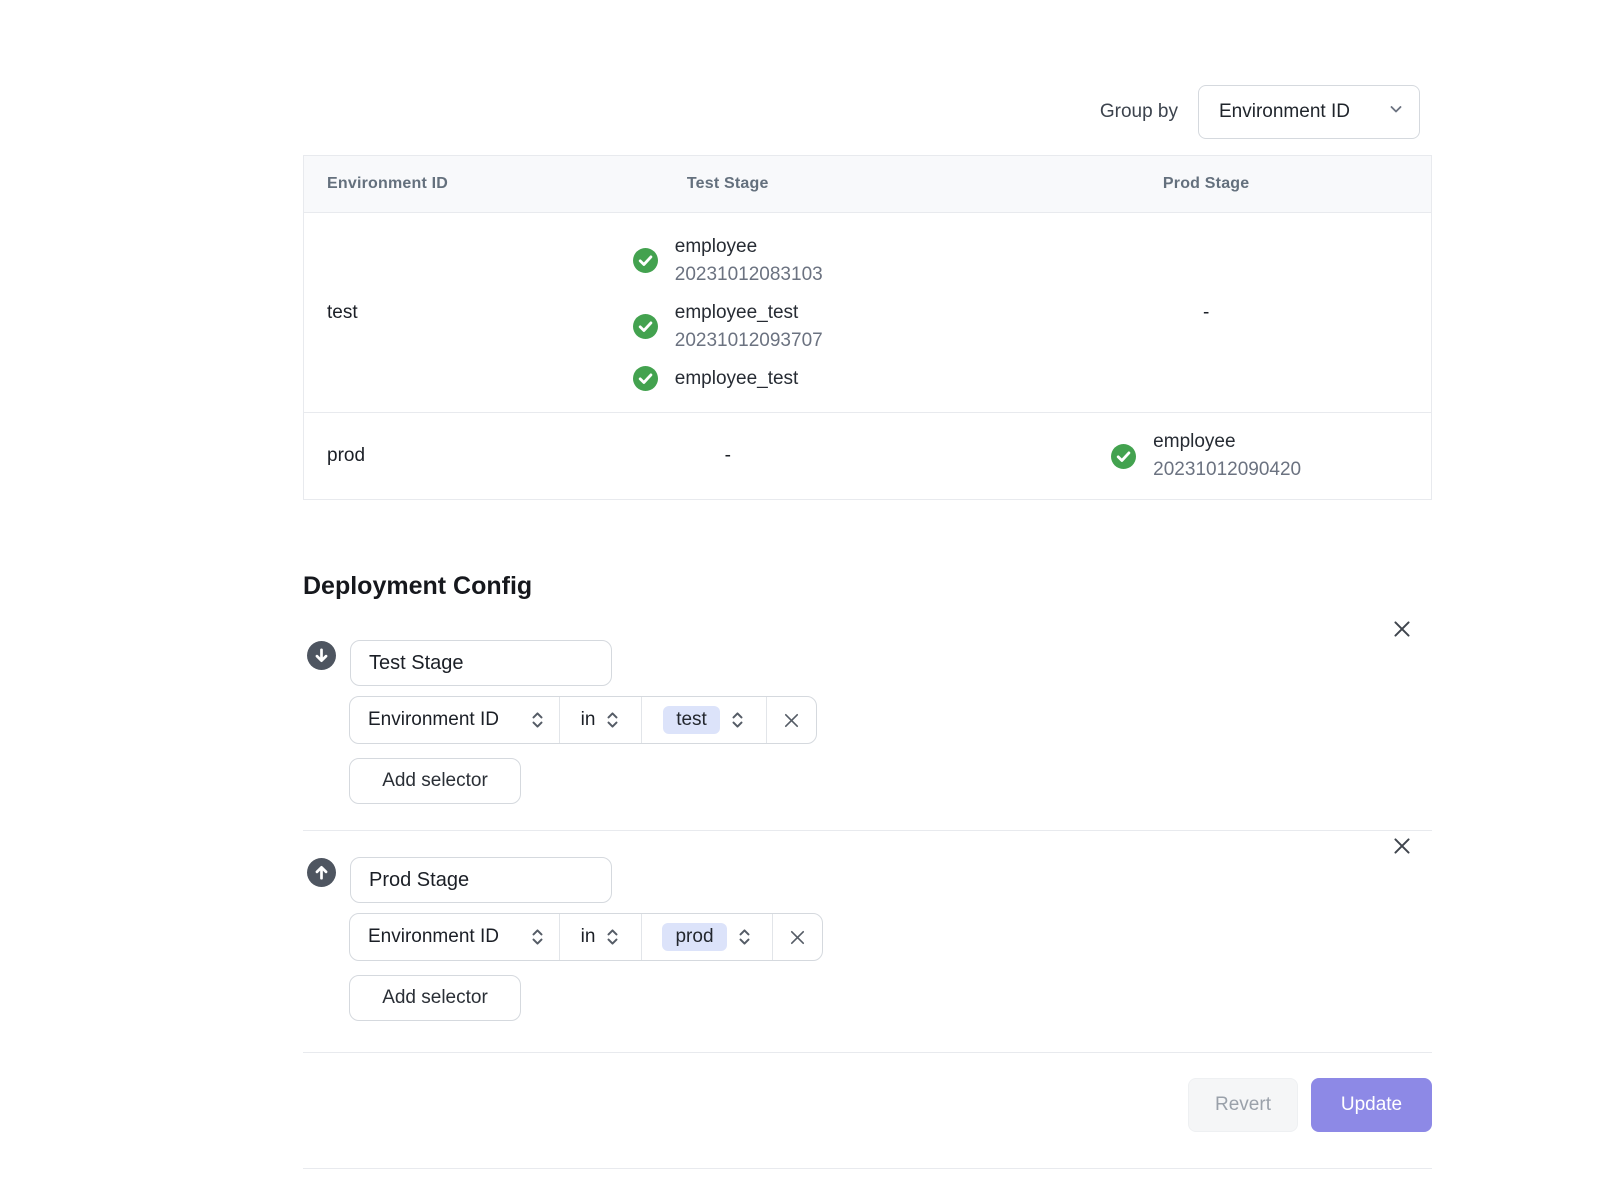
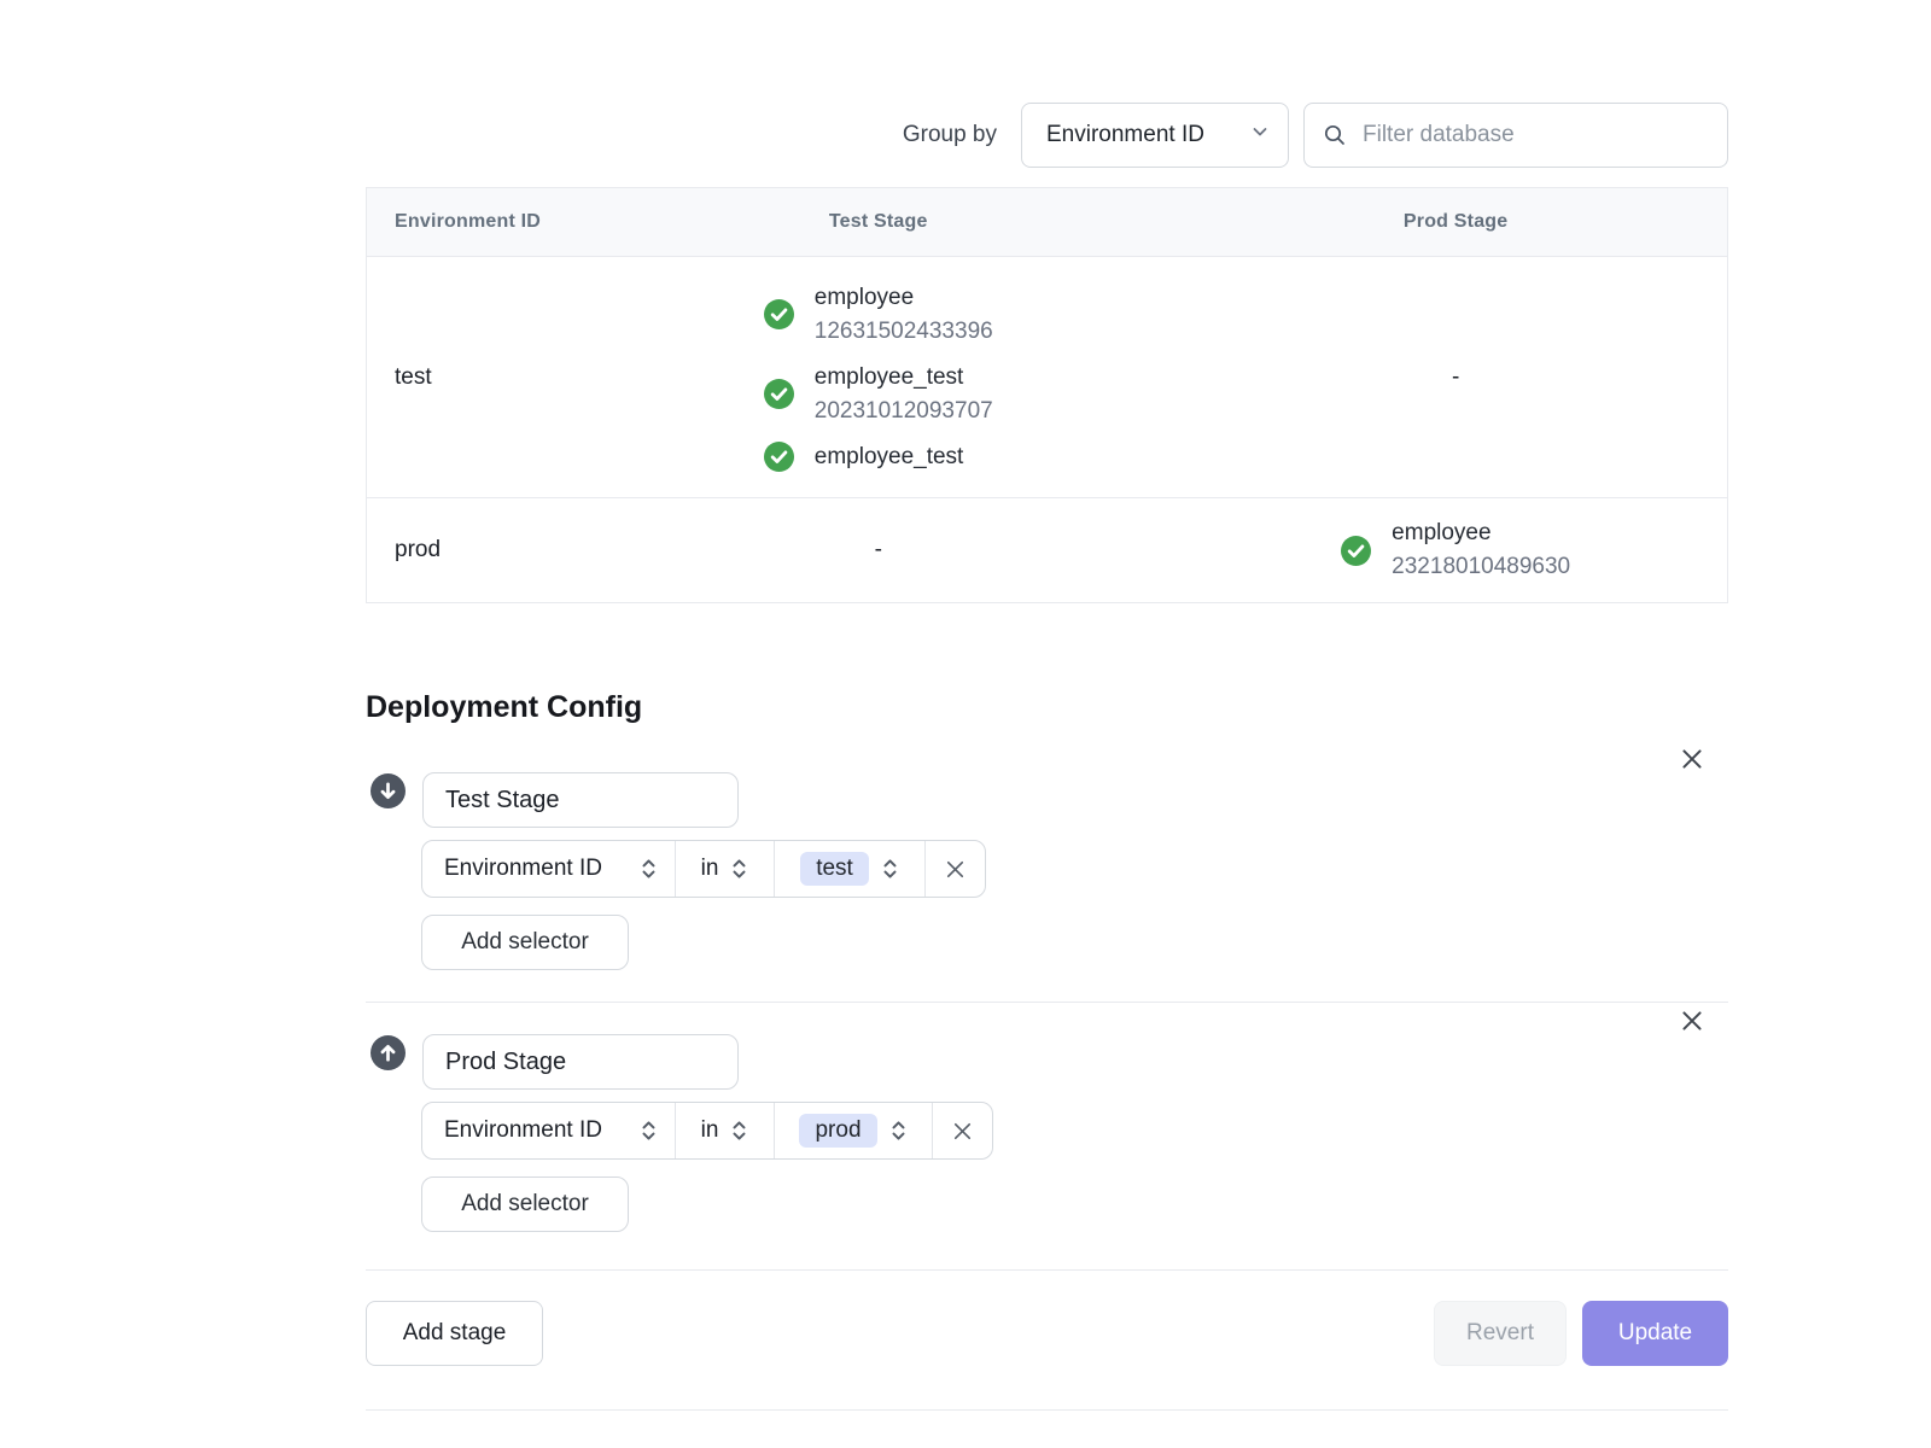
  Group by
  Environment ID
+ Filter database
  Environment ID
  Test Stage
  Prod Stage
  test
  employee
- 20231012083103
+ 12631502433396
  employee_test
  20231012093707
  employee_test
  -
  prod
  -
  employee
- 20231012090420
+ 23218010489630
  Deployment Config
  Test Stage
  Environment ID
  in
  test
  Add selector
  Prod Stage
  Environment ID
  in
  prod
  Add selector
+ Add stage
  Revert
  Update
